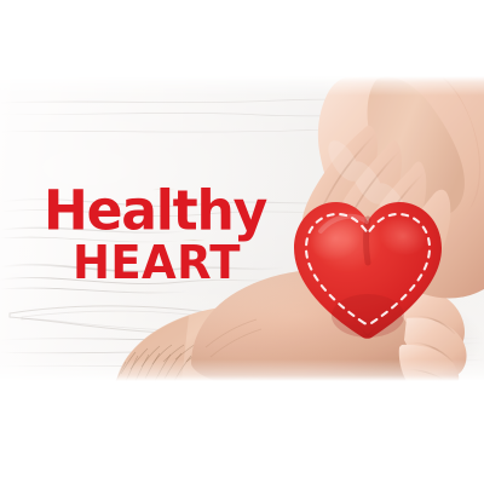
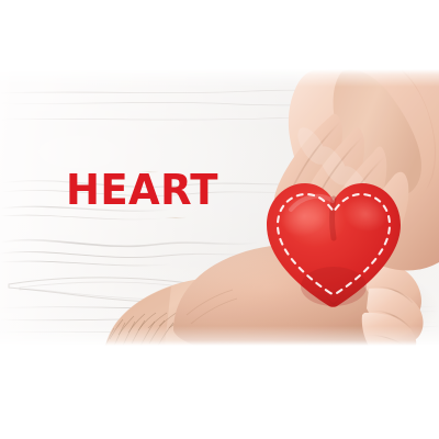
- Healthy
  HEART
